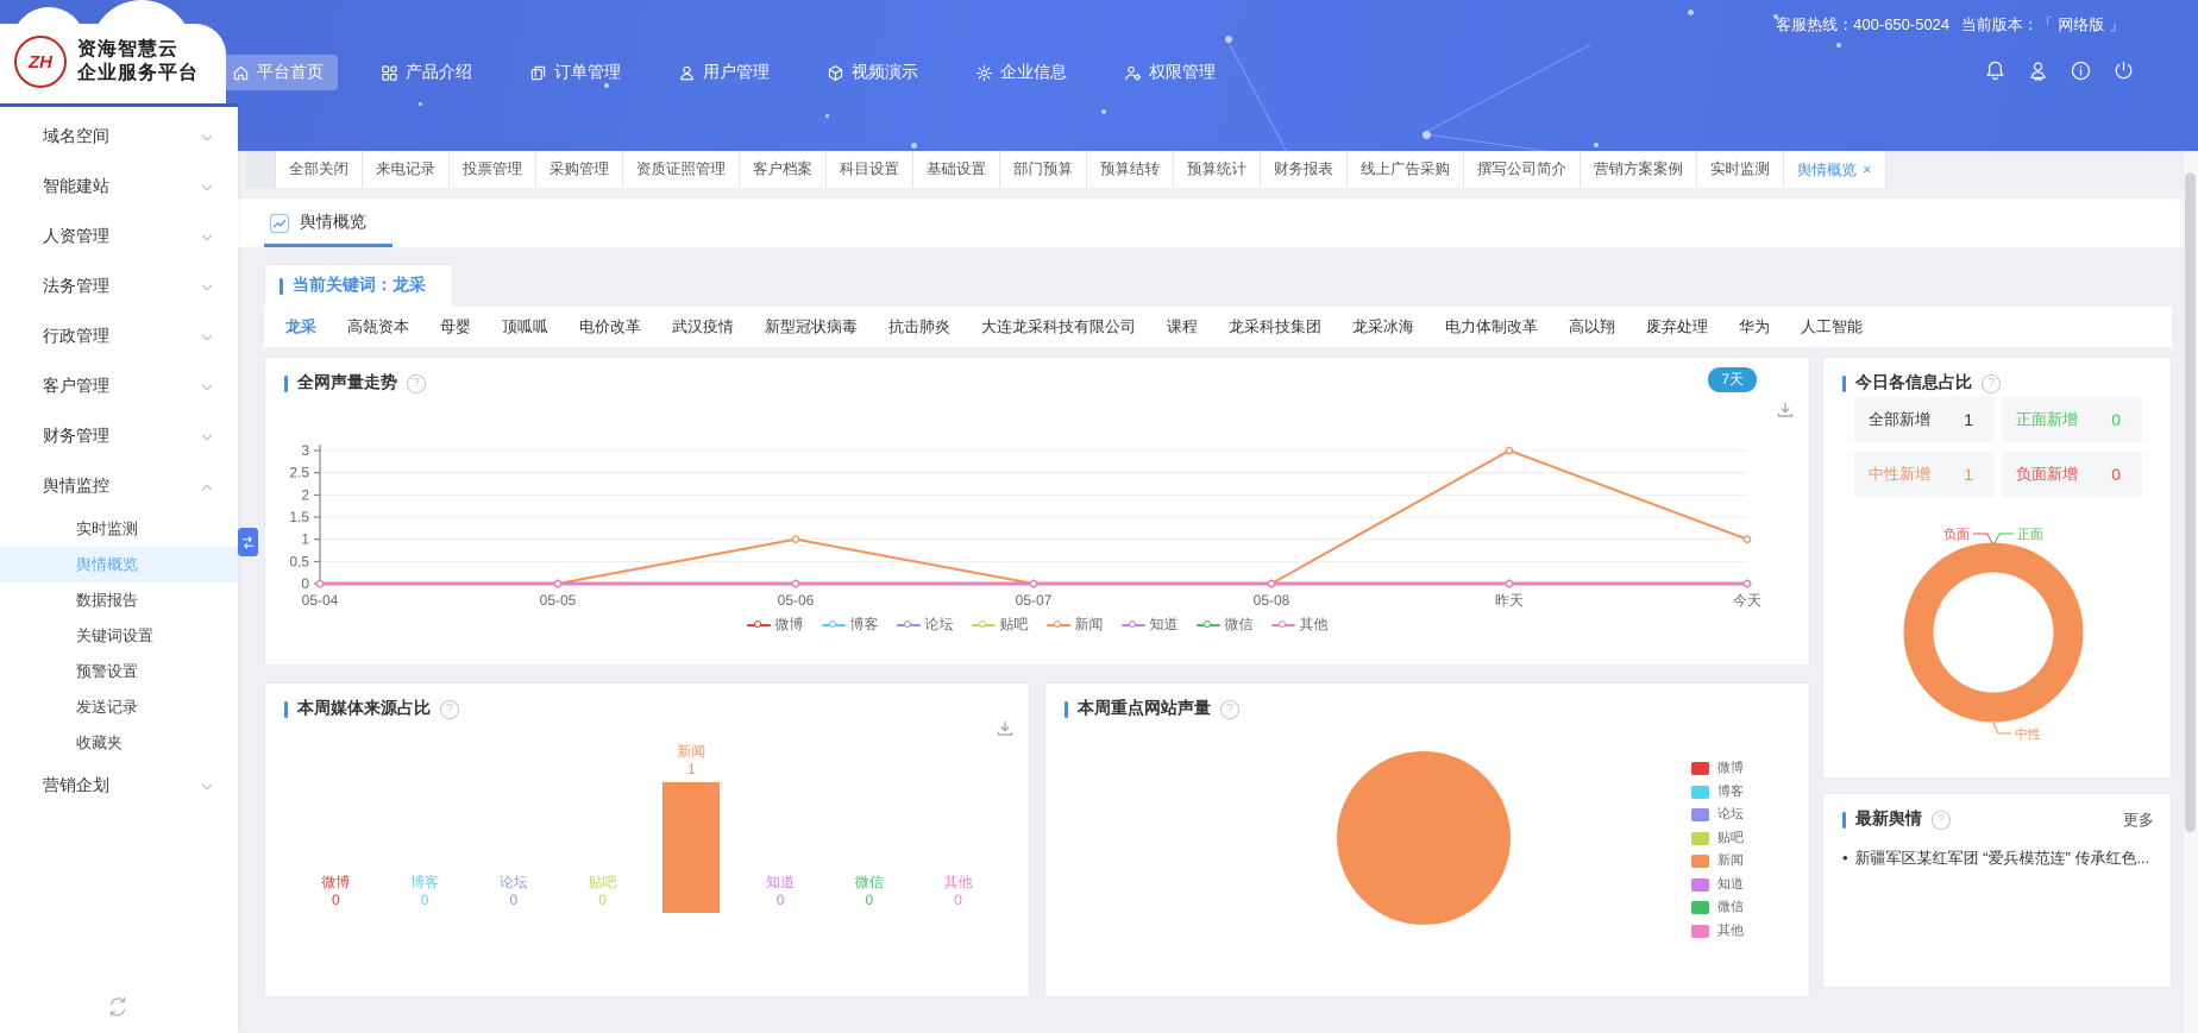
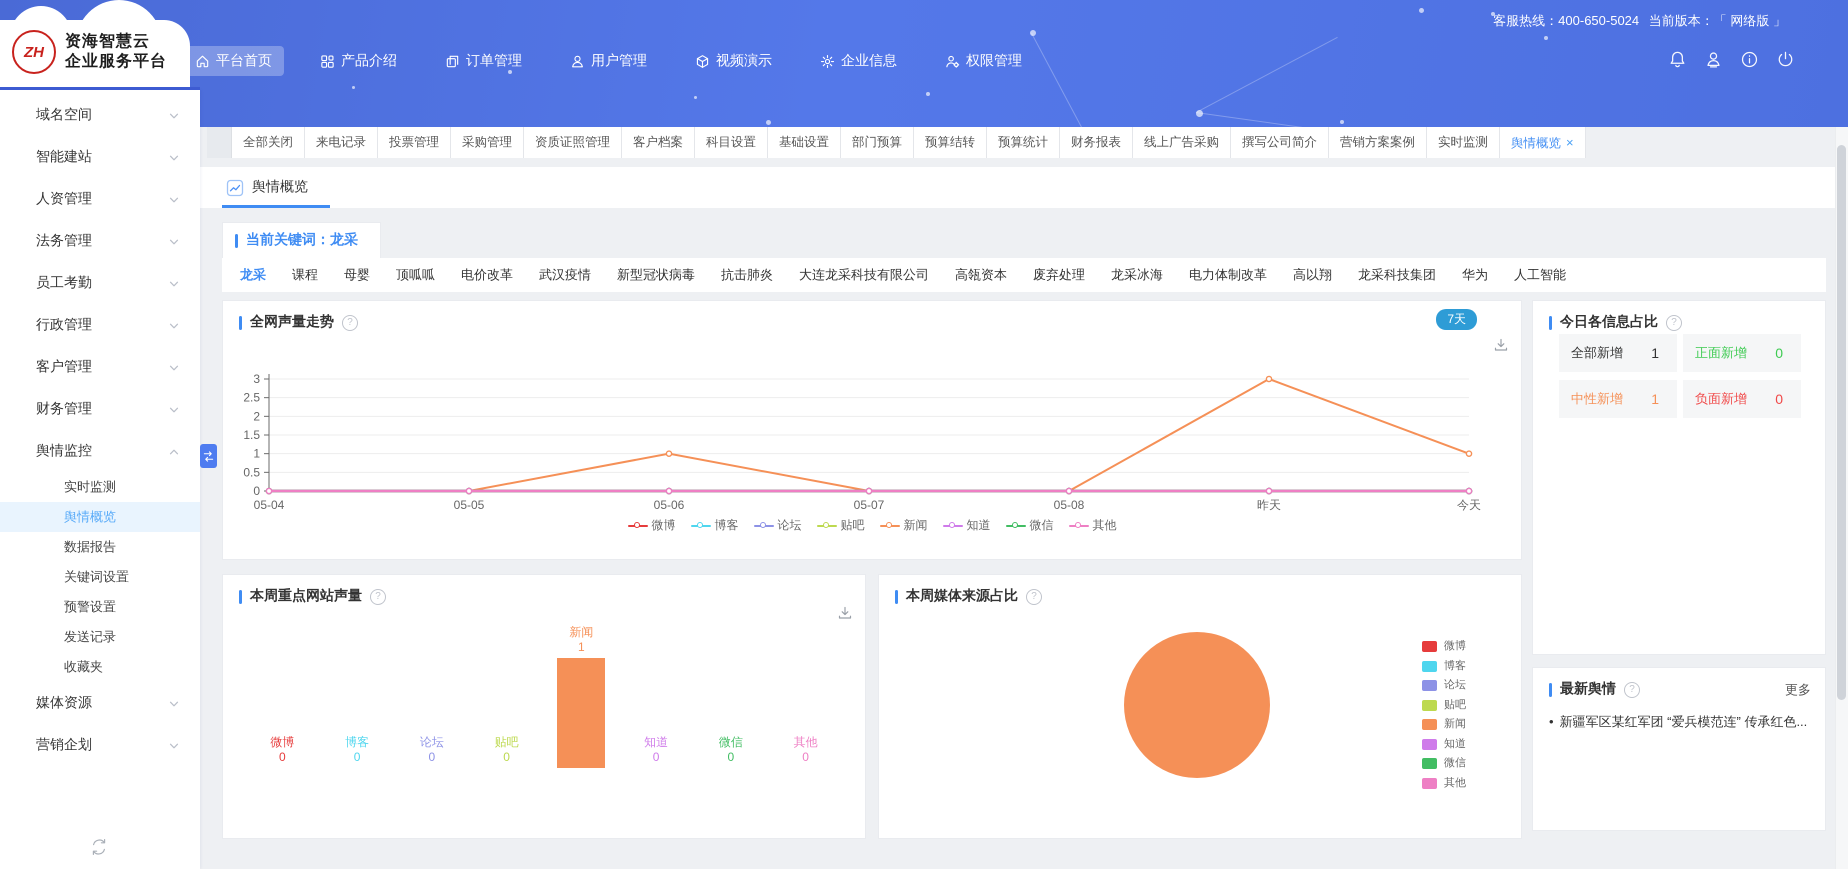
  平台首页
  产品介绍
  订单管理
  用户管理
  视频演示
  企业信息
  权限管理
  客服热线：400-650-5024 当前版本：「 网络版 」
  ZH
  资海智慧云
  企业服务平台
  域名空间
  智能建站
  人资管理
  法务管理
+ 员工考勤
  行政管理
  客户管理
  财务管理
  舆情监控
  实时监测
  舆情概览
  数据报告
  关键词设置
  预警设置
  发送记录
  收藏夹
+ 媒体资源
  营销企划
  全部关闭
  来电记录
  投票管理
  采购管理
  资质证照管理
  客户档案
  科目设置
  基础设置
  部门预算
  预算结转
  预算统计
  财务报表
  线上广告采购
  撰写公司简介
  营销方案案例
  实时监测
  舆情概览 ×
  舆情概览
  当前关键词：龙采
  龙采
- 高瓴资本
+ 课程
  母婴
  顶呱呱
  电价改革
  武汉疫情
  新型冠状病毒
  抗击肺炎
  大连龙采科技有限公司
- 课程
+ 高瓴资本
- 龙采科技集团
+ 废弃处理
  龙采冰海
  电力体制改革
  高以翔
- 废弃处理
+ 龙采科技集团
  华为
  人工智能
  全网声量走势
  7天
  0
  0.5
  1
  1.5
  2
  2.5
  3
  05-04
  05-05
  05-06
  05-07
  05-08
  昨天
  今天
  微博
  博客
  论坛
  贴吧
  新闻
  知道
  微信
  其他
  今日各信息占比
  全部新增
  1
  正面新增
  0
  中性新增
  1
  负面新增
  0
- 负面
- 正面
- 中性
- 本周媒体来源占比
+ 本周重点网站声量
  微博
  0
  博客
  0
  论坛
  0
  贴吧
  0
  新闻
  1
  知道
  0
  微信
  0
  其他
  0
- 本周重点网站声量
+ 本周媒体来源占比
  微博
  博客
  论坛
  贴吧
  新闻
  知道
  微信
  其他
  最新舆情
  更多
  •
  新疆军区某红军团 “爱兵模范连” 传承红色...
